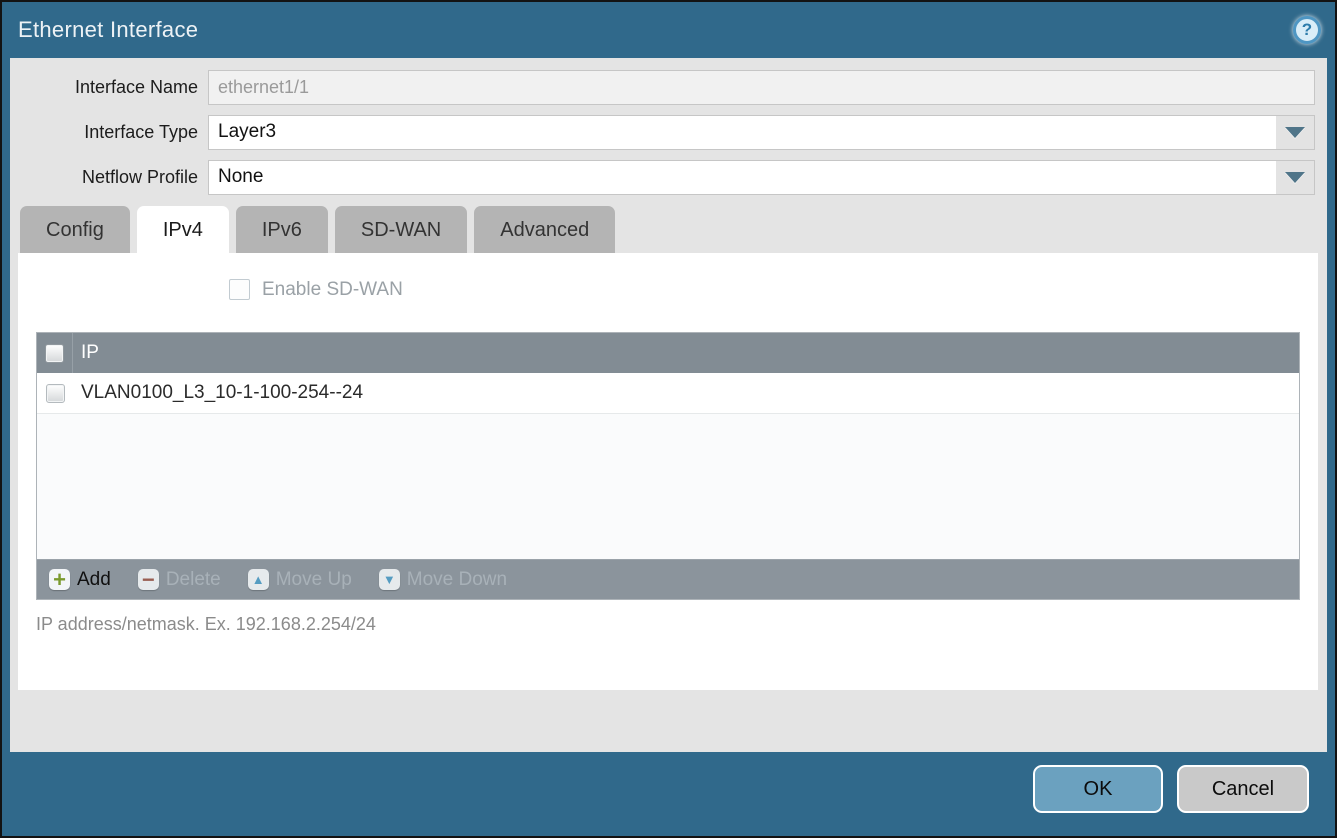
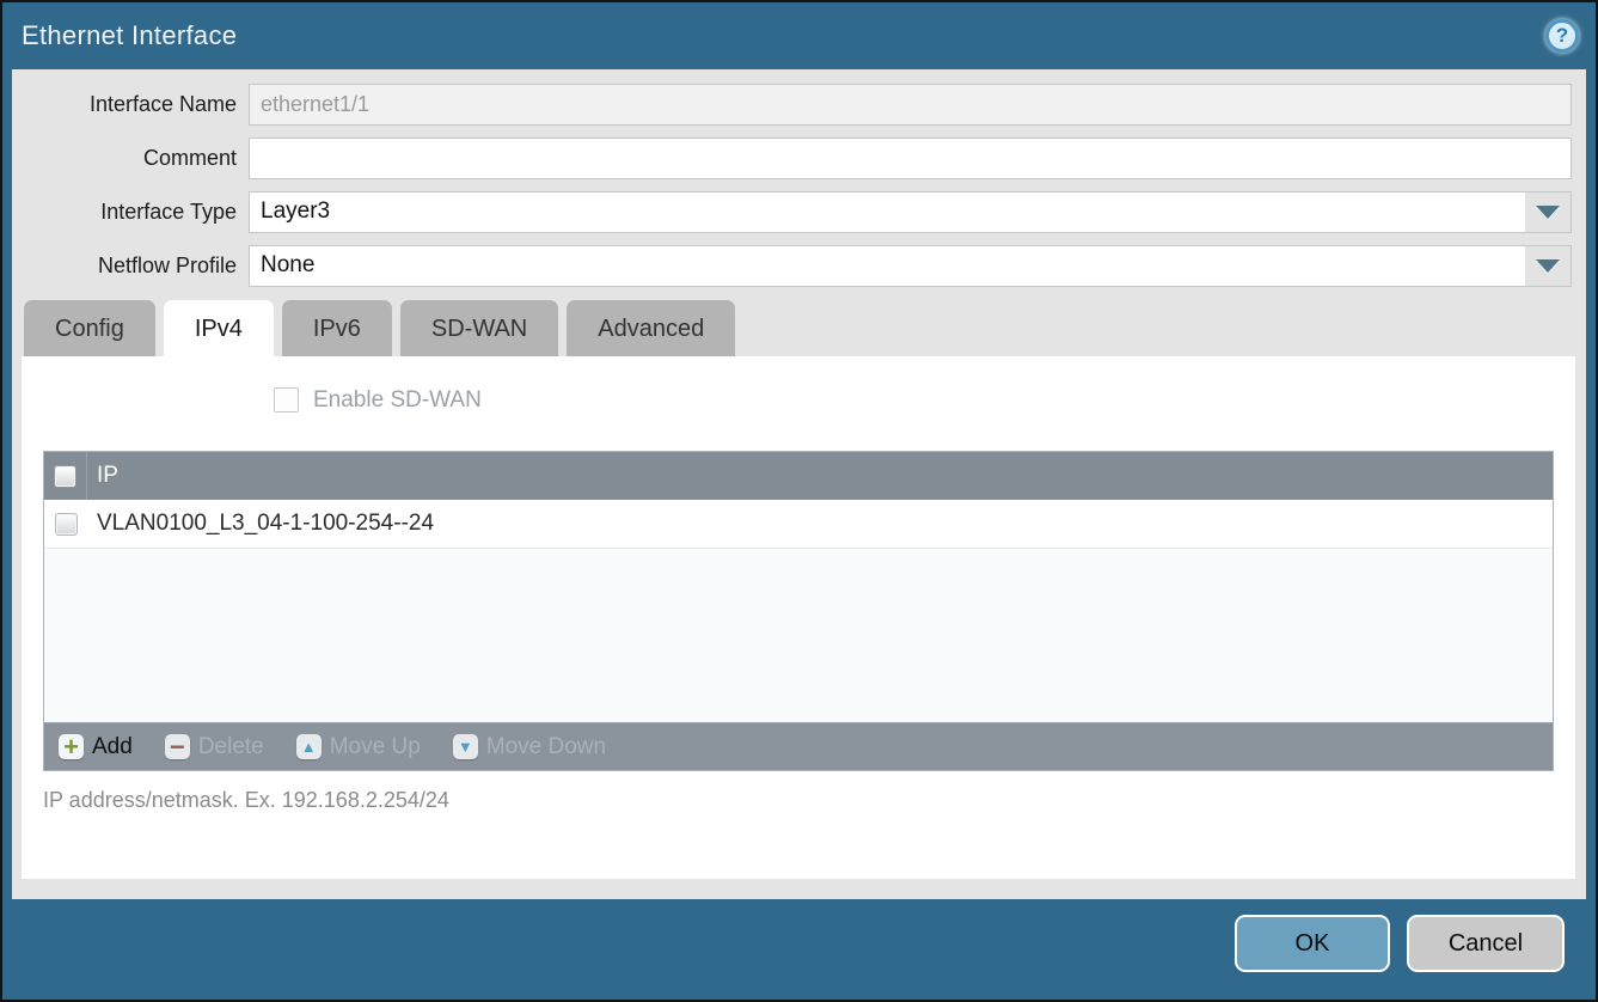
  Ethernet Interface
  ?
  Interface Name
  ethernet1/1
+ Comment
  Interface Type
  Layer3
  Netflow Profile
  None
  Config
  IPv4
  IPv6
  SD-WAN
  Advanced
  Enable SD-WAN
  IP
- VLAN0100_L3_10-1-100-254--24
+ VLAN0100_L3_04-1-100-254--24
  +
  Add
  −
  Delete
  ▲
  Move Up
  ▼
  Move Down
  IP address/netmask. Ex. 192.168.2.254/24
  OK
  Cancel
